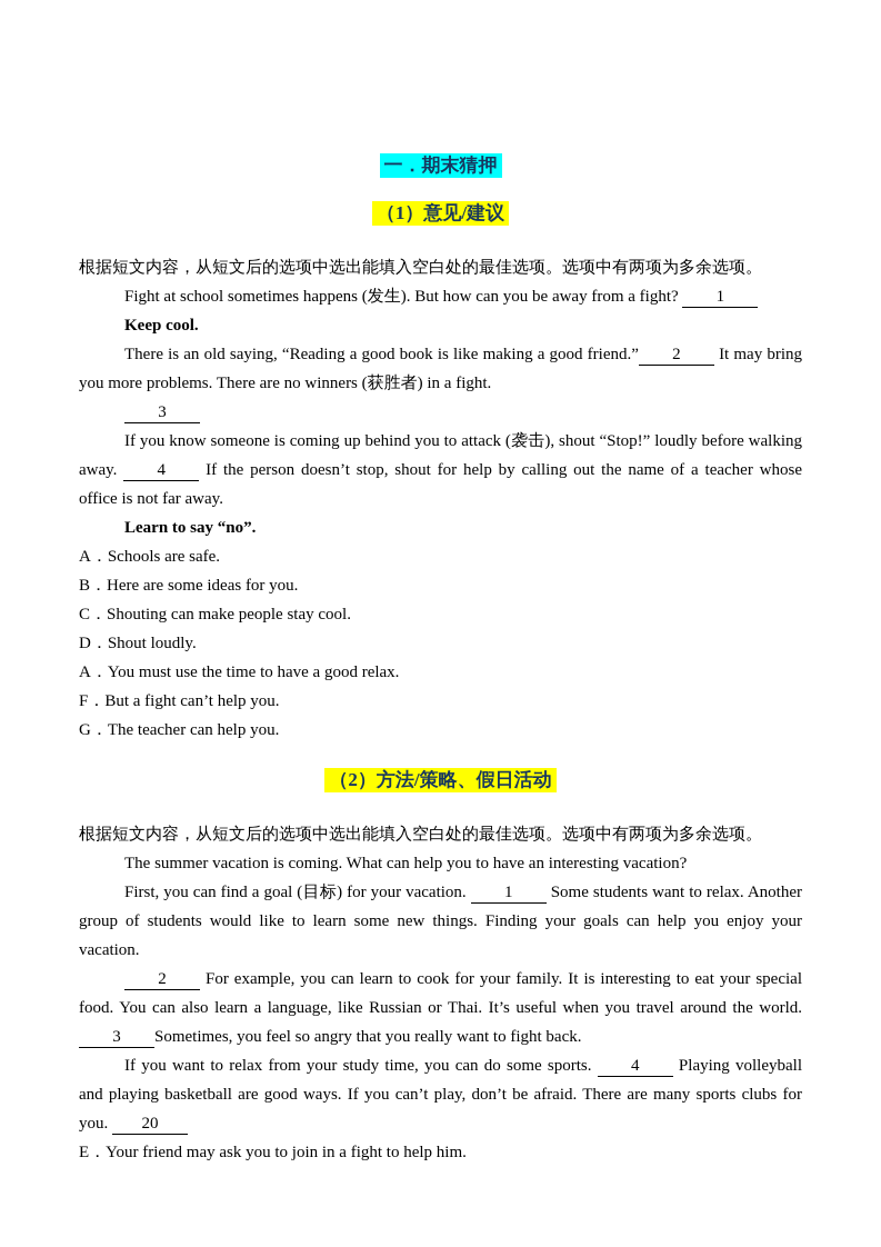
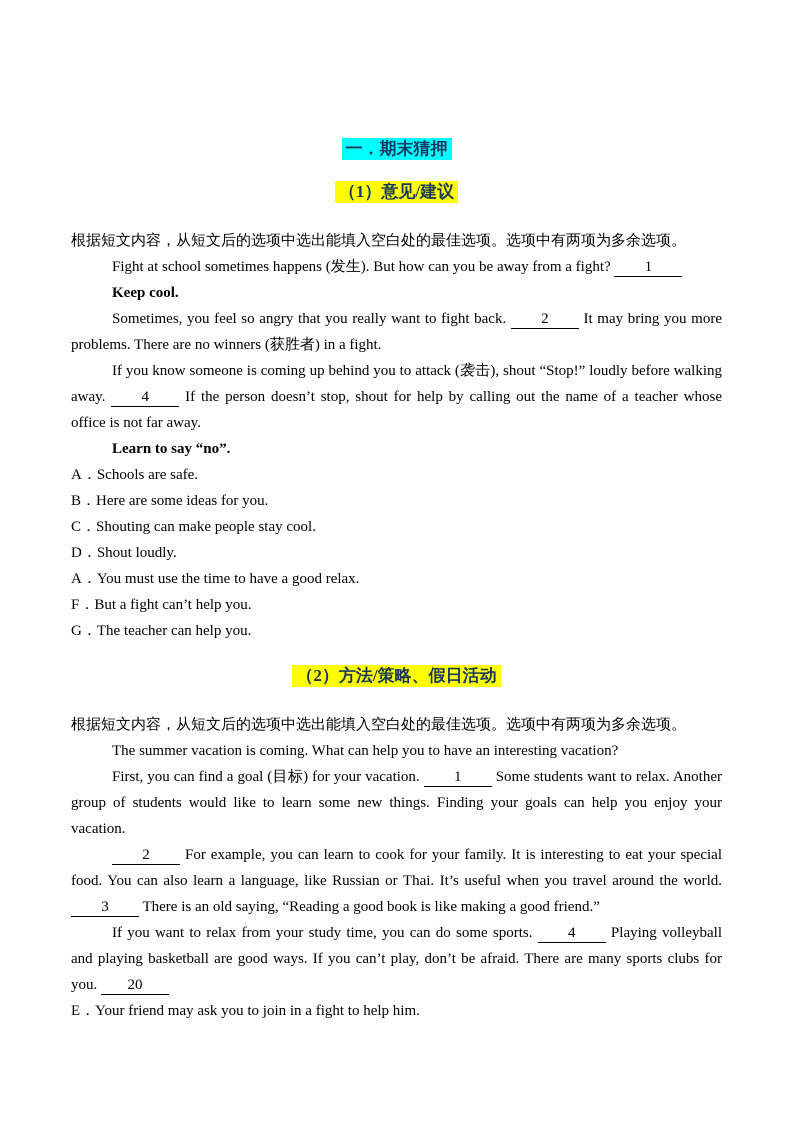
  一．期末猜押
  （1）意见/建议
  根据短文内容，从短文后的选项中选出能填入空白处的最佳选项。选项中有两项为多余选项。
  Fight at school sometimes happens (发生). But how can you be away from a fight? 1
  Keep cool.
- There is an old saying, “Reading a good book is like making a good friend.” 2 It may bring you more problems. There are no winners (获胜者) in a fight.
+ Sometimes, you feel so angry that you really want to fight back. 2 It may bring you more problems. There are no winners (获胜者) in a fight.
- 3
  If you know someone is coming up behind you to attack (袭击), shout “Stop!” loudly before walking away. 4 If the person doesn’t stop, shout for help by calling out the name of a teacher whose office is not far away.
  Learn to say “no”.
  A．Schools are safe.
  B．Here are some ideas for you.
  C．Shouting can make people stay cool.
  D．Shout loudly.
  A．You must use the time to have a good relax.
  F．But a fight can’t help you.
  G．The teacher can help you.
  （2）方法/策略、假日活动
  根据短文内容，从短文后的选项中选出能填入空白处的最佳选项。选项中有两项为多余选项。
  The summer vacation is coming. What can help you to have an interesting vacation?
  First, you can find a goal (目标) for your vacation. 1 Some students want to relax. Another group of students would like to learn some new things. Finding your goals can help you enjoy your vacation.
- 2 For example, you can learn to cook for your family. It is interesting to eat your special food. You can also learn a language, like Russian or Thai. It’s useful when you travel around the world.3 Sometimes, you feel so angry that you really want to fight back.
+ 2 For example, you can learn to cook for your family. It is interesting to eat your special food. You can also learn a language, like Russian or Thai. It’s useful when you travel around the world.3 There is an old saying, “Reading a good book is like making a good friend.”
  If you want to relax from your study time, you can do some sports. 4 Playing volleyball and playing basketball are good ways. If you can’t play, don’t be afraid. There are many sports clubs for you. 20
  E．Your friend may ask you to join in a fight to help him.
